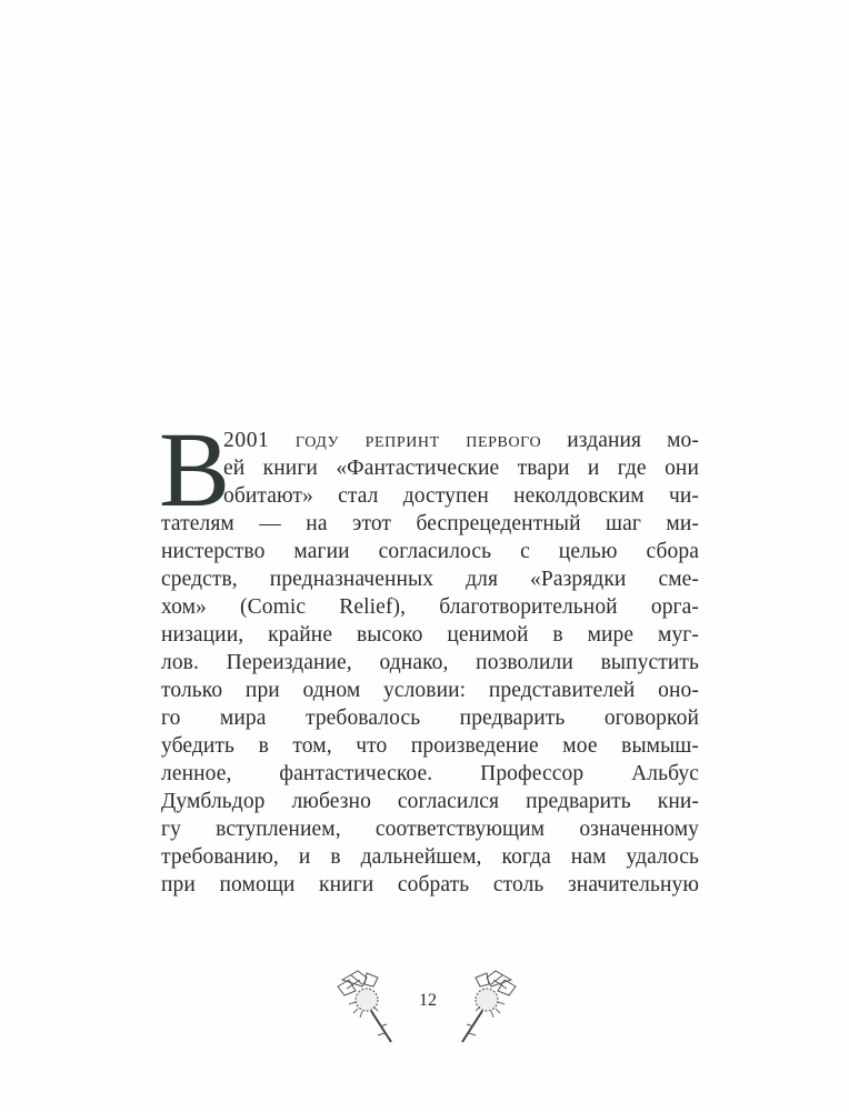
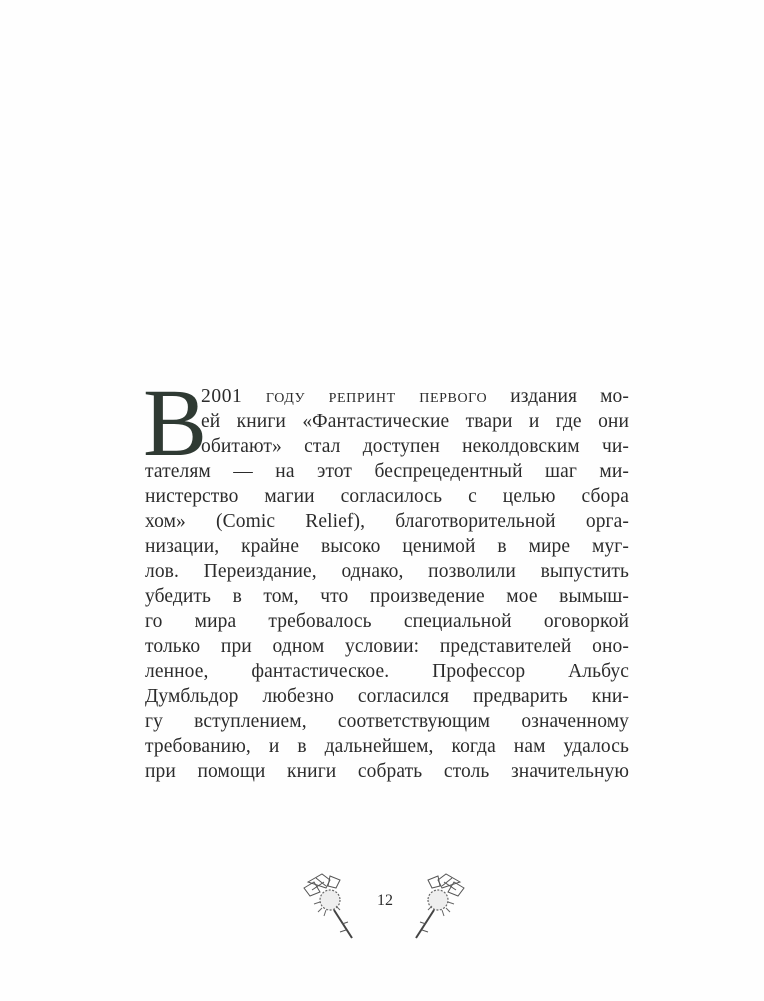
  В
  2001 году репринт первого издания мо-
  ей книги «Фантастические твари и где они
  обитают» стал доступен неколдовским чи-
  тателям — на этот беспрецедентный шаг ми-
  нистерство магии согласилось с целью сбора
- средств, предназначенных для «Разрядки сме-
  хом» (Comic Relief), благотворительной орга-
  низации, крайне высоко ценимой в мире муг-
  лов. Переиздание, однако, позволили выпустить
- только при одном условии: представителей оно-
+ убедить в том, что произведение мое вымыш-
- го мира требовалось предварить оговоркой
+ го мира требовалось специальной оговоркой
- убедить в том, что произведение мое вымыш-
+ только при одном условии: представителей оно-
  ленное, фантастическое. Профессор Альбус
  Думбльдор любезно согласился предварить кни-
  гу вступлением, соответствующим означенному
  требованию, и в дальнейшем, когда нам удалось
  при помощи книги собрать столь значительную
  12
